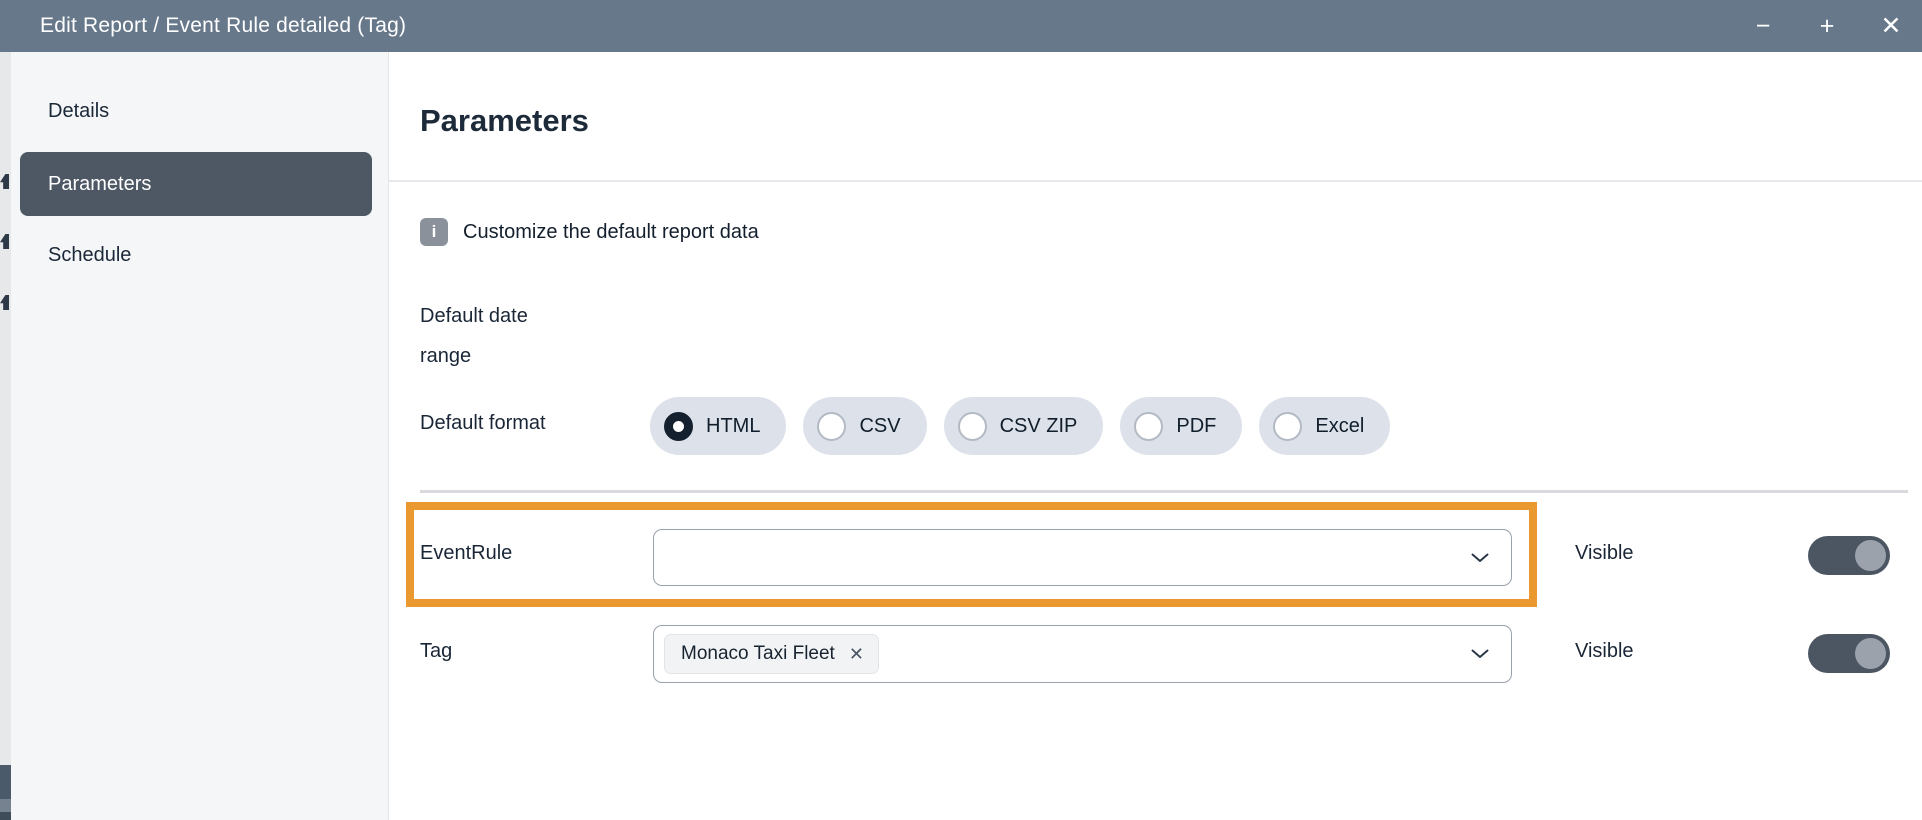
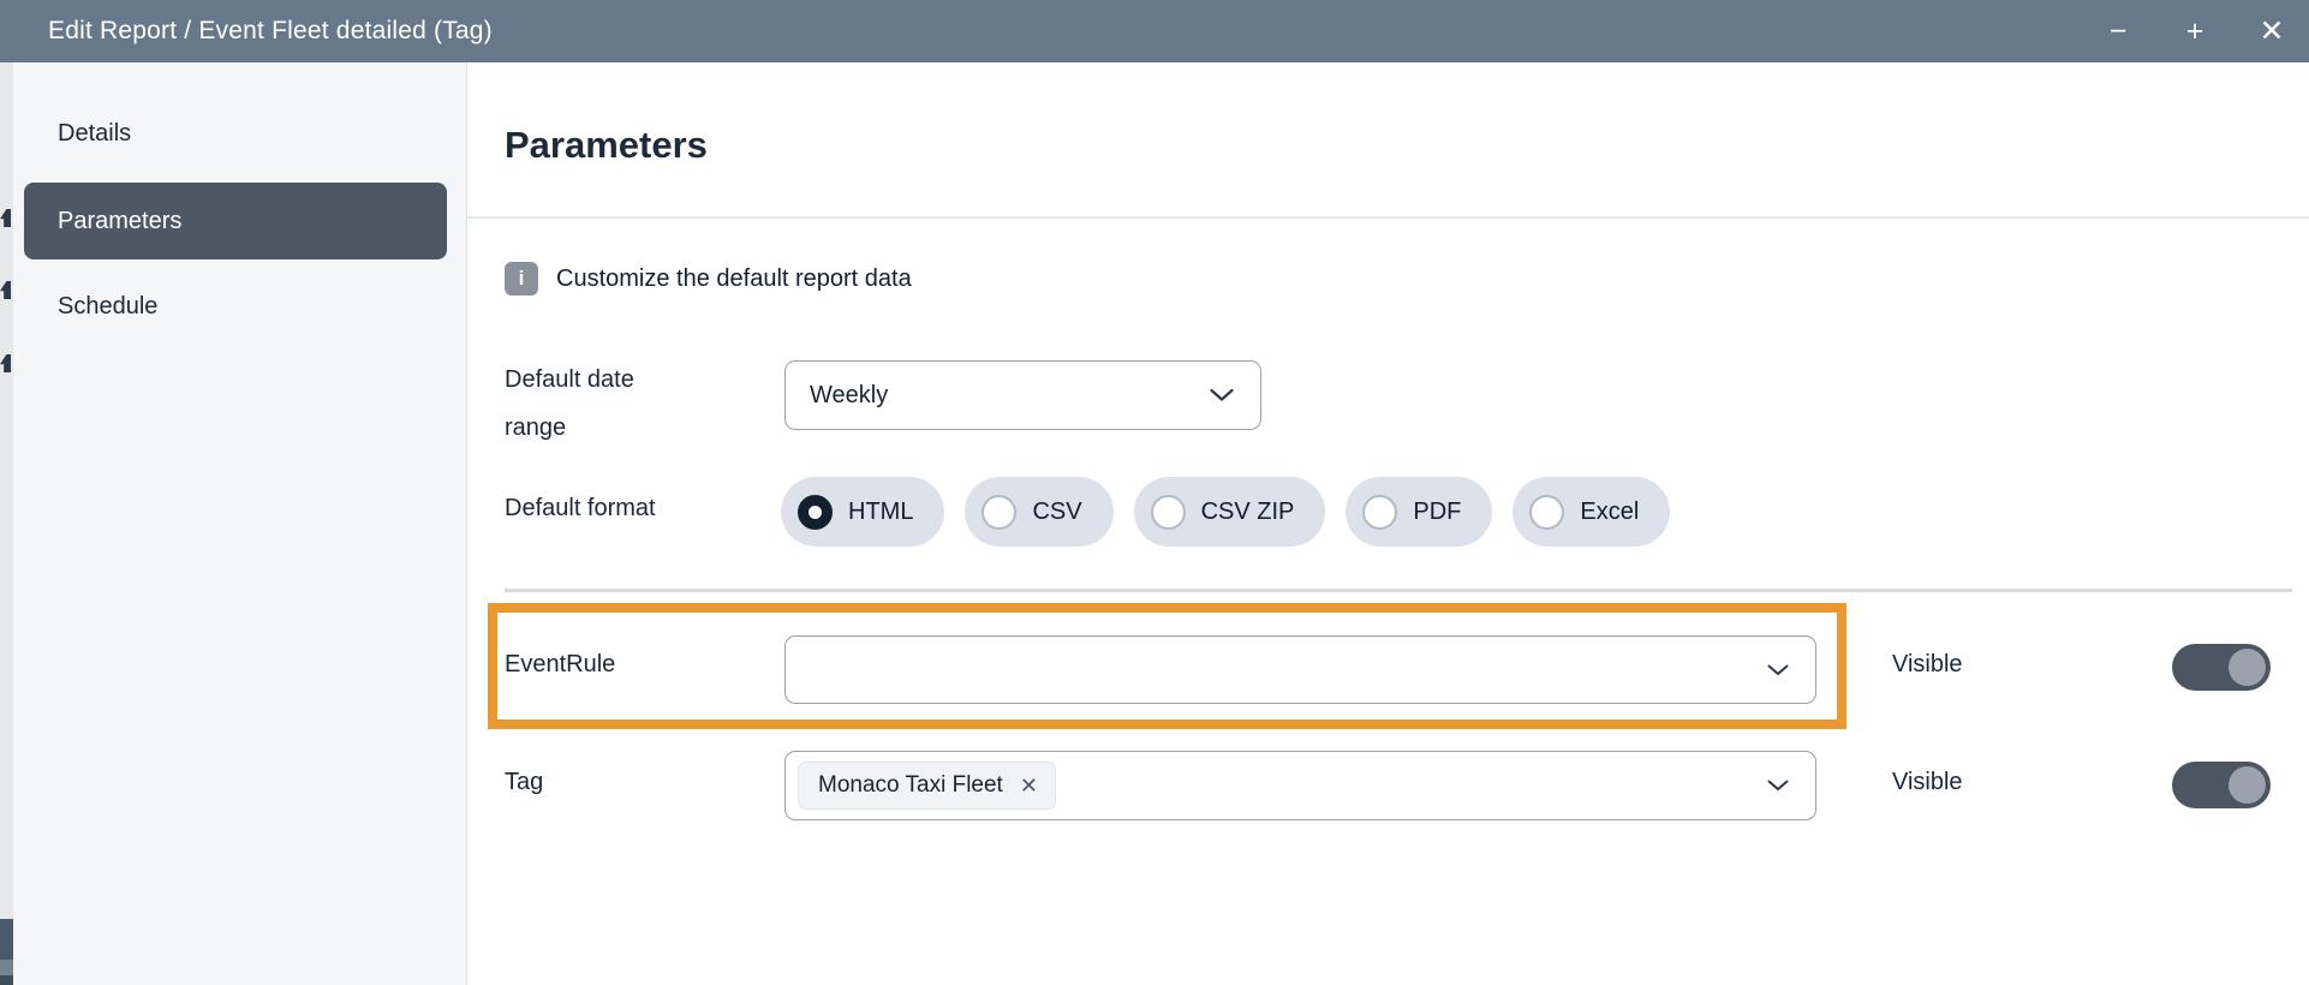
- Edit Report / Event Rule detailed (Tag)
+ Edit Report / Event Fleet detailed (Tag)
  −
  +
  ✕
  Details
  Parameters
  Schedule
  Parameters
  i
  Customize the default report data
  Default date range
+ Weekly
  Default format
  HTML
  CSV
  CSV ZIP
  PDF
  Excel
  EventRule
  Visible
  Tag
  Monaco Taxi Fleet
  ✕
  Visible
